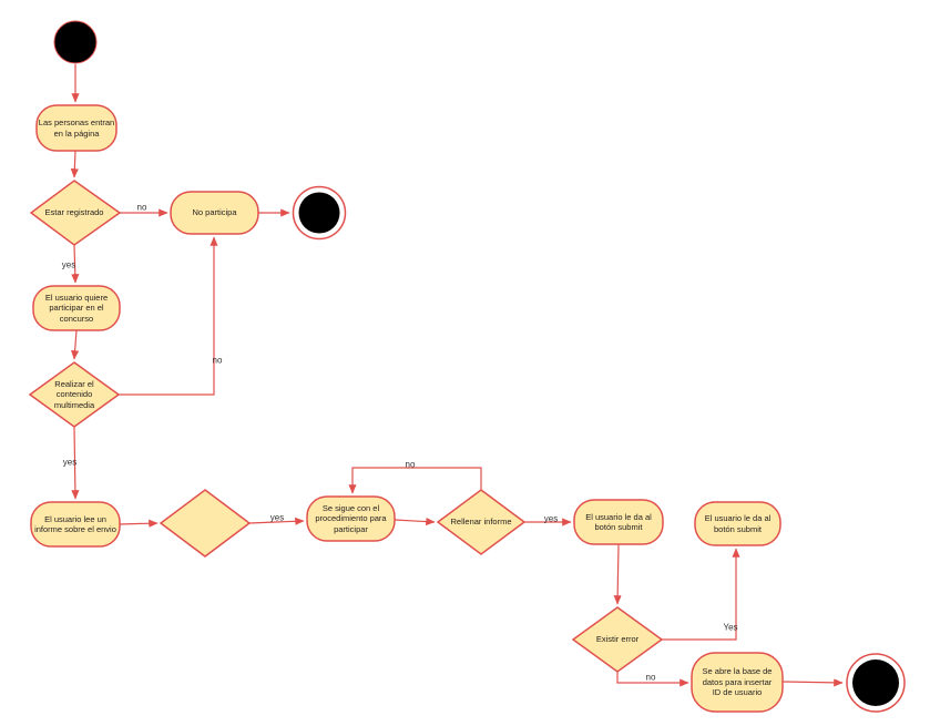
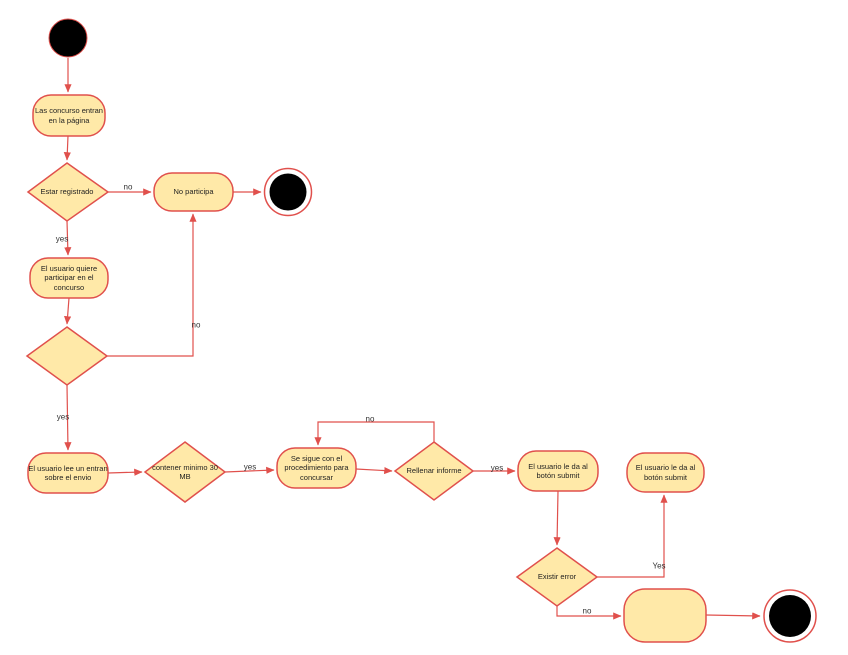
- Las personas entran en la página
+ Las concurso entran en la página
  Estar registrado
  No participa
  El usuario quiere participar en el concurso
- Realizar el contenido multimedia
- El usuario lee un informe sobre el envio
+ El usuario lee un entran sobre el envio
+ contener minimo 30 MB
- Se sigue con el procedimiento para participar
+ Se sigue con el procedimiento para concursar
  Rellenar informe
  El usuario le da al botón submit
  El usuario le da al botón submit
  Existir error
- Se abre la base de datos para insertar ID de usuario
  no
  yes
  no
  yes
  yes
  no
  yes
  Yes
  no
